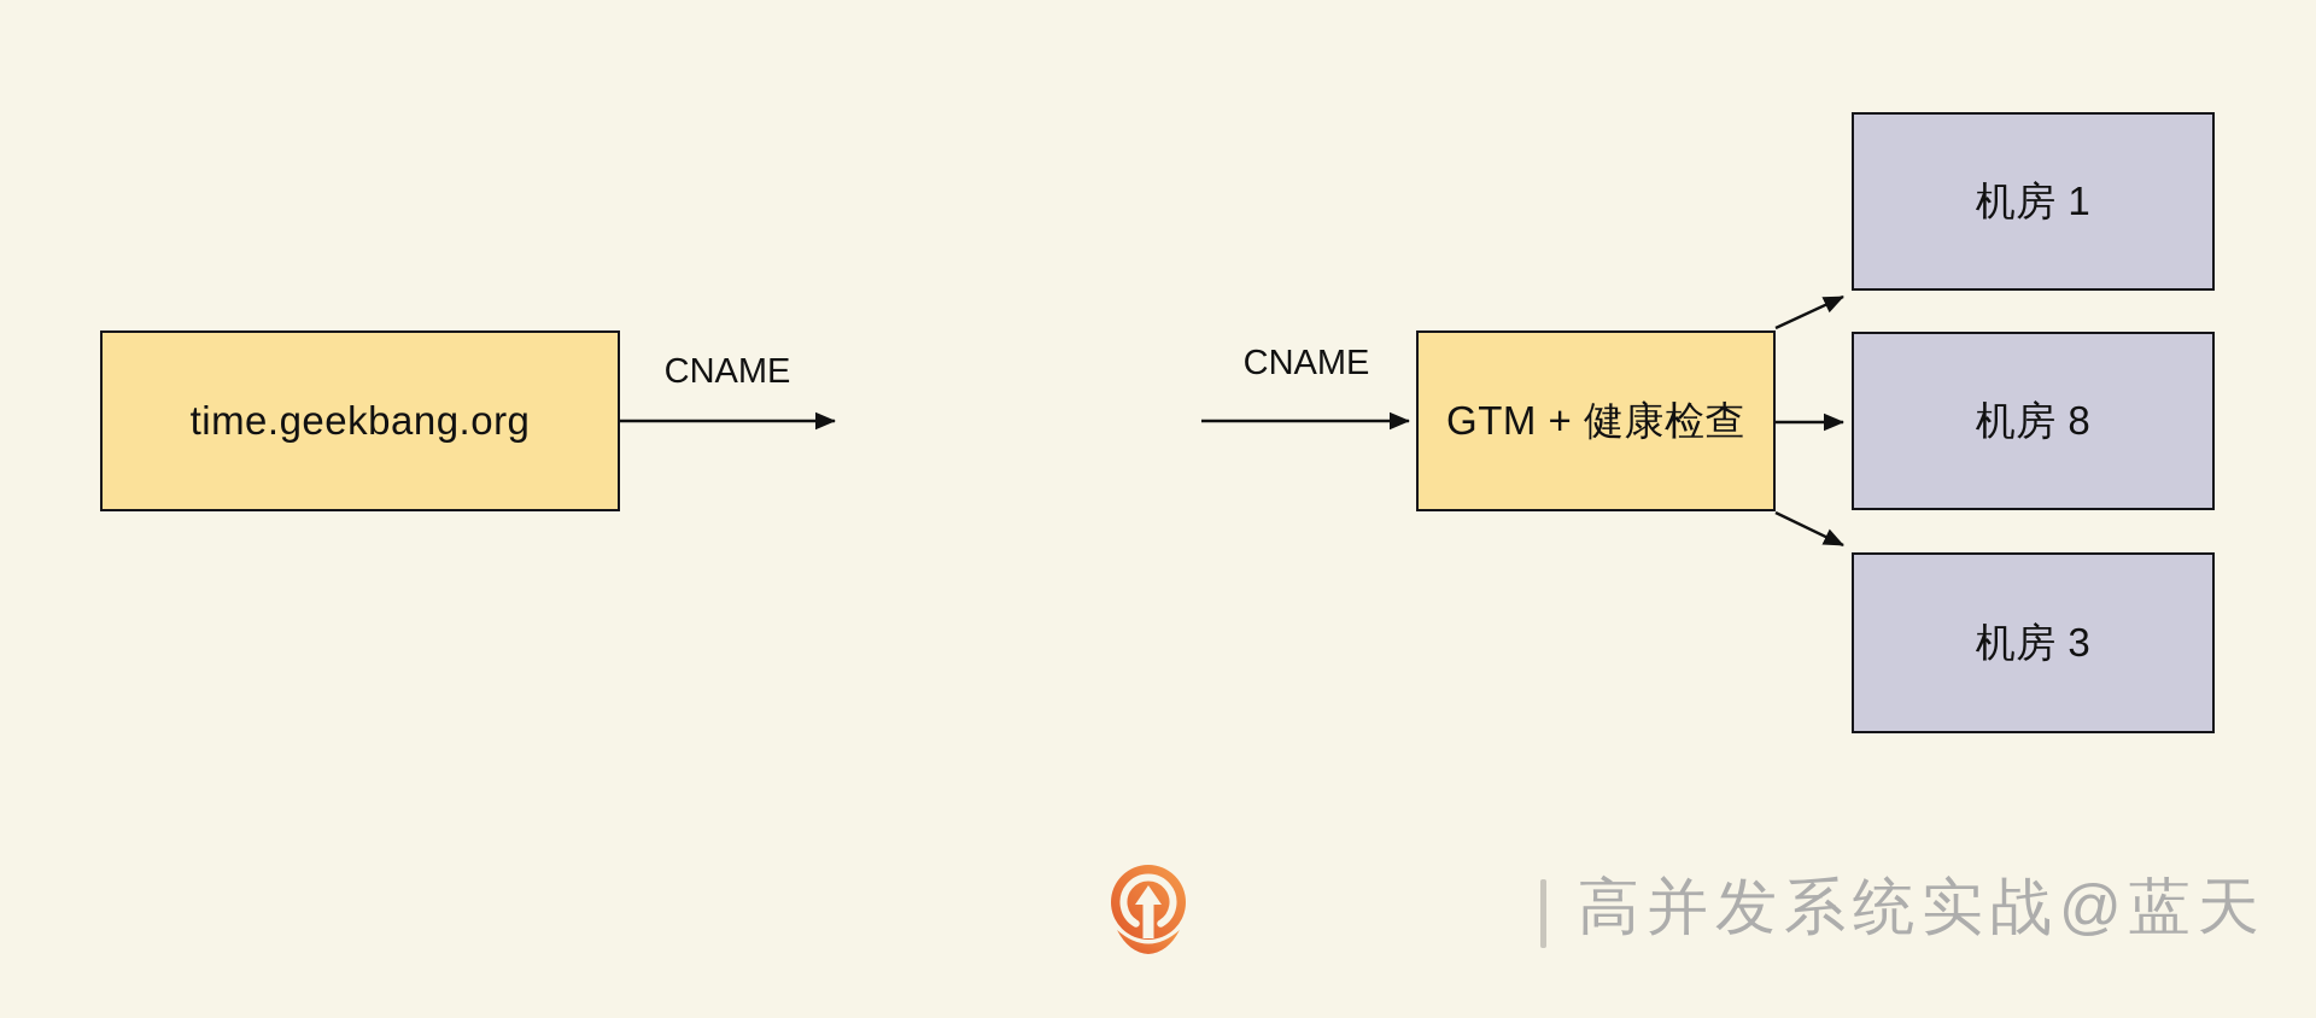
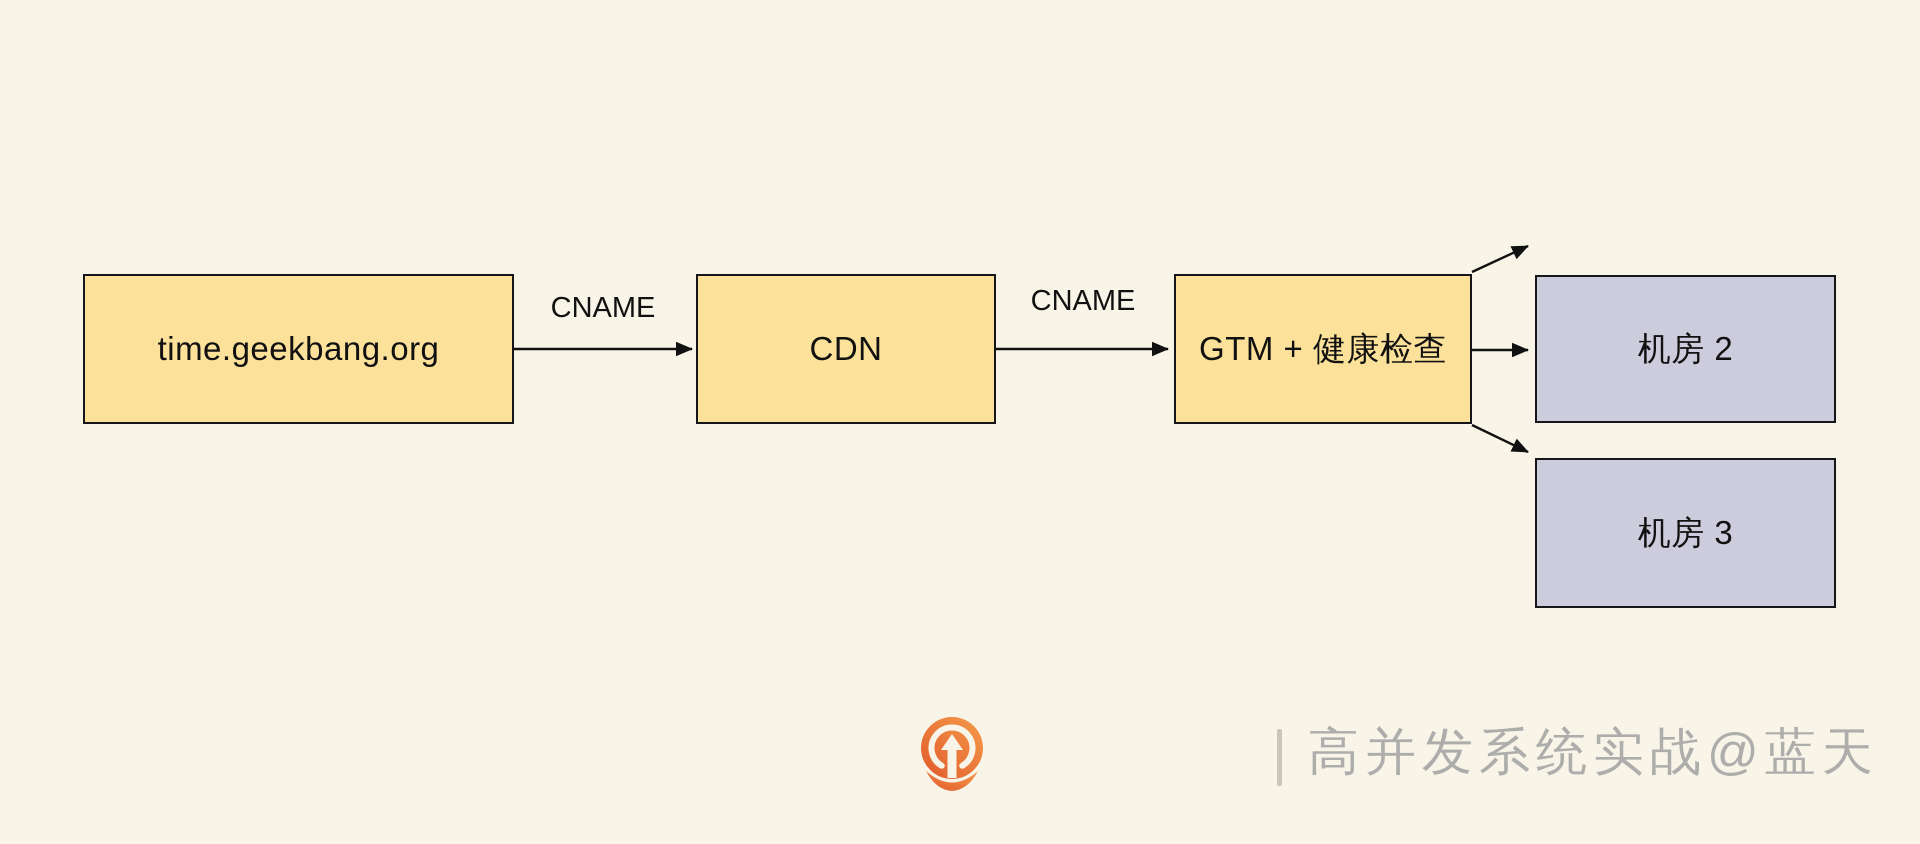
  CNAME
  CNAME
  time.geekbang.org
+ CDN
  GTM + 健康检查
- 机房 1
- 机房 8
+ 机房 2
  机房 3
  高并发系统实战@蓝天
